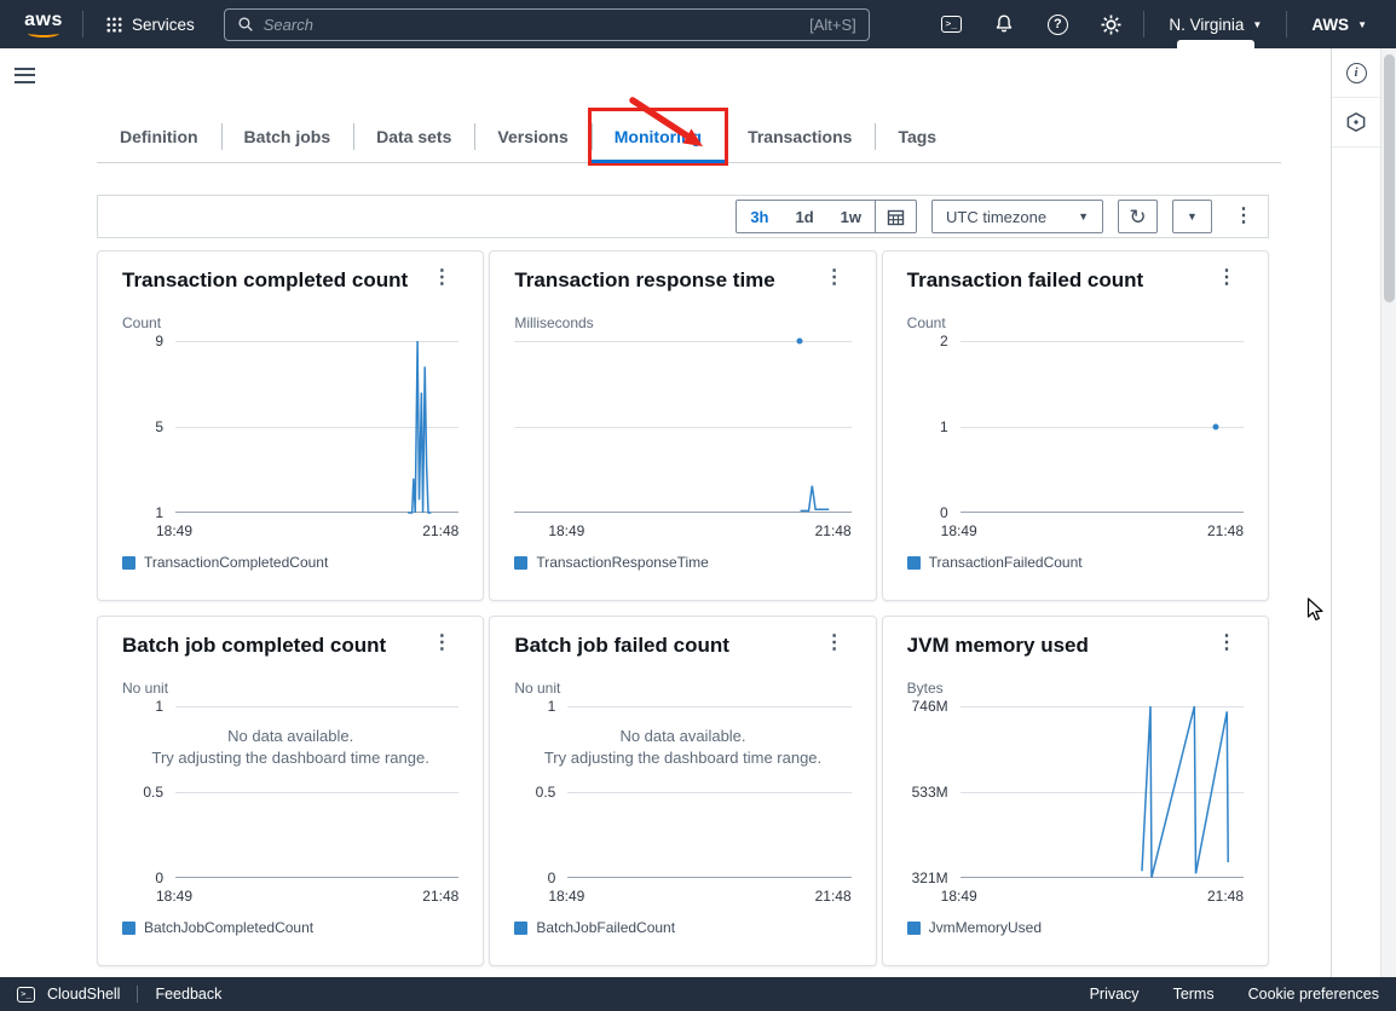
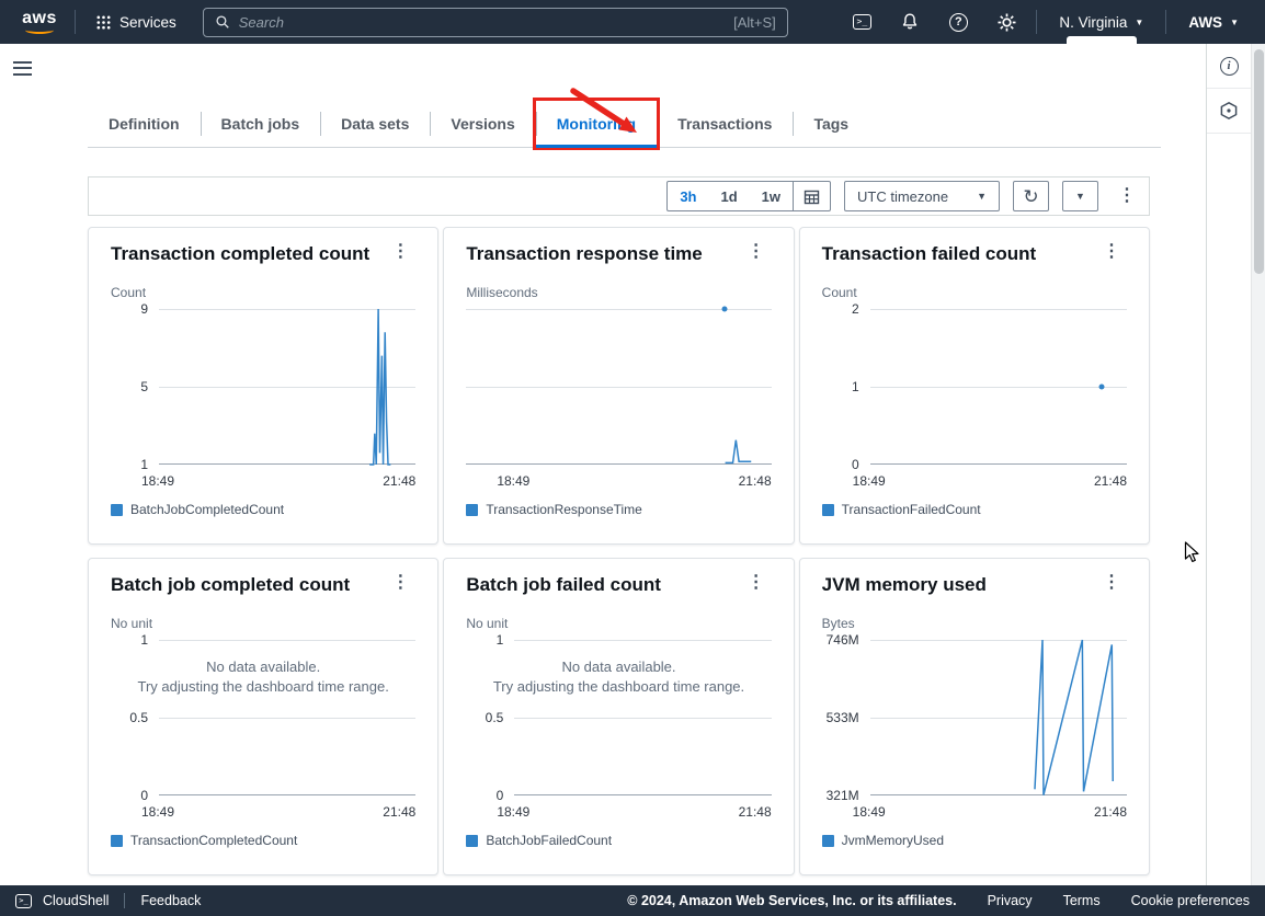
  aws
  Services
  Search
  [Alt+S]
  >_
  ?
  N. Virginia
  ▼
  AWS
  ▼
  i
  Definition
  Batch jobs
  Data sets
  Versions
  Monitorig
  Transactions
  Tags
  3h
  1d
  1w
  UTC timezone
  ▼
  ↻
  ▼
  ⋮
  Transaction completed count
  ⋮
  Count
  9
  5
  1
  18:49
  21:48
- TransactionCompletedCount
+ BatchJobCompletedCount
  Transaction response time
  ⋮
  Milliseconds
  18:49
  21:48
  TransactionResponseTime
  Transaction failed count
  ⋮
  Count
  2
  1
  0
  18:49
  21:48
  TransactionFailedCount
  Batch job completed count
  ⋮
  No unit
  1
  0.5
  0
  No data available.
  Try adjusting the dashboard time range.
  18:49
  21:48
- BatchJobCompletedCount
+ TransactionCompletedCount
  Batch job failed count
  ⋮
  No unit
  1
  0.5
  0
  No data available.
  Try adjusting the dashboard time range.
  18:49
  21:48
  BatchJobFailedCount
  JVM memory used
  ⋮
  Bytes
  746M
  533M
  321M
  18:49
  21:48
  JvmMemoryUsed
  >_
  CloudShell
  Feedback
+ © 2024, Amazon Web Services, Inc. or its affiliates.
  Privacy
  Terms
  Cookie preferences
